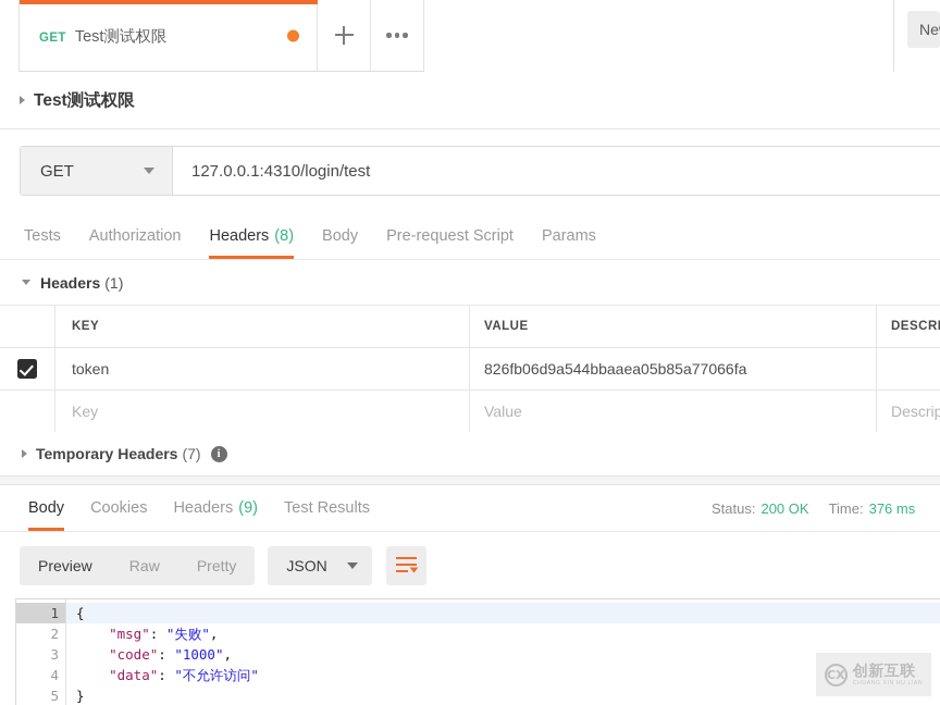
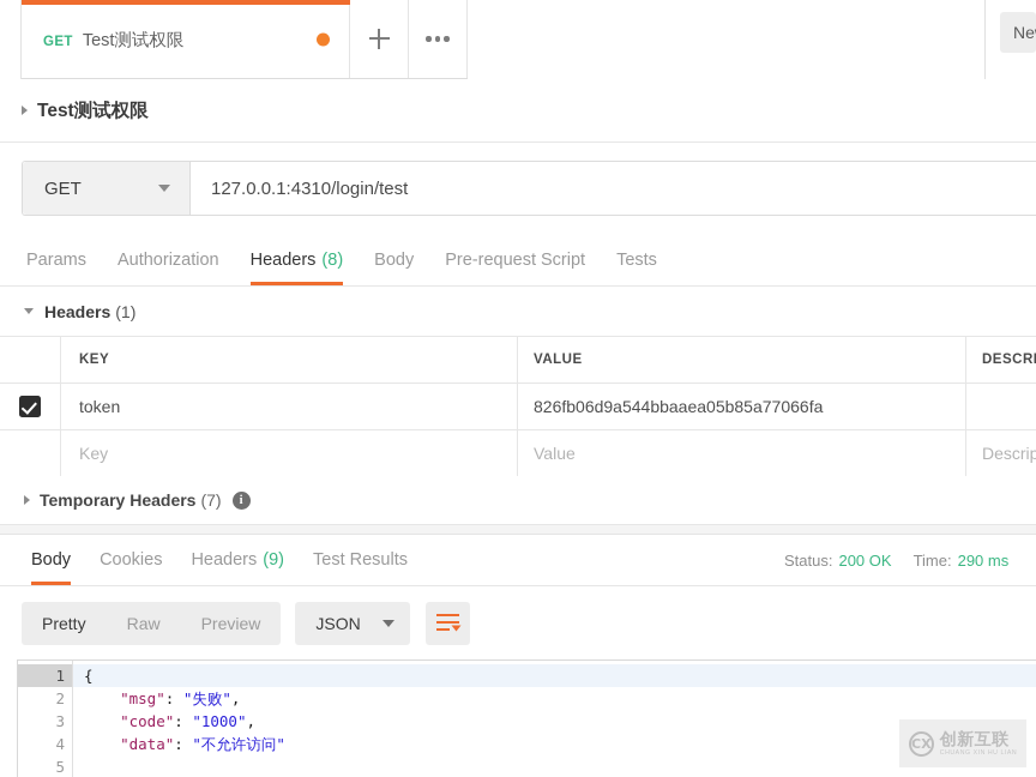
  GET
  Test测试权限
  Test测试权限
  GET
  127.0.0.1:4310/login/test
- Tests
+ Params
  Authorization
  Headers
  (8)
  Body
  Pre-request Script
- Params
+ Tests
  Headers
  (1)
  KEY
  VALUE
  token
  826fb06d9a544bbaaea05b85a77066fa
  Key
  Value
  Temporary Headers
  (7)
  i
  Body
  Cookies
  Headers
  (9)
  Test Results
  Status: 200 OK
- Time: 376 ms
+ Time: 290 ms
- Preview
+ Pretty
  Raw
- Pretty
+ Preview
  JSON
  1
  2
  3
  4
  5
  {
  "msg": "失败",
  "code": "1000",
  "data": "不允许访问"
- }
  CX
  创新互联
